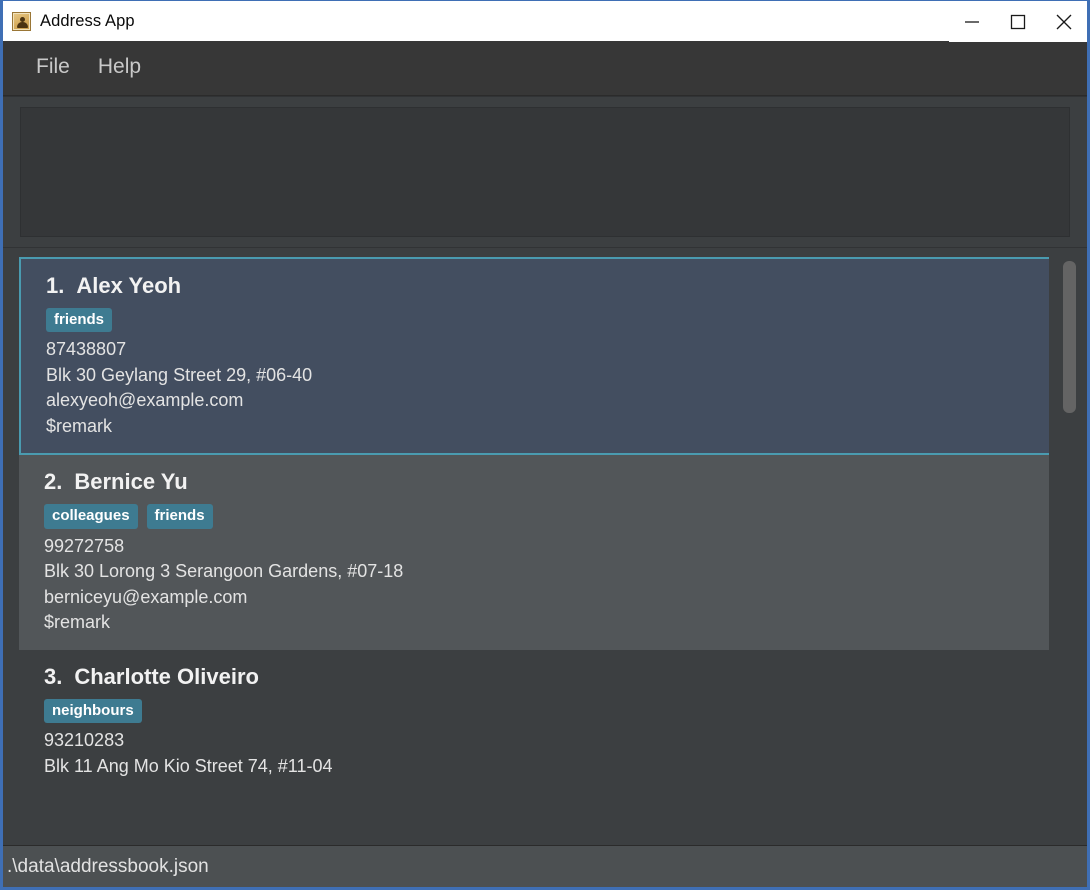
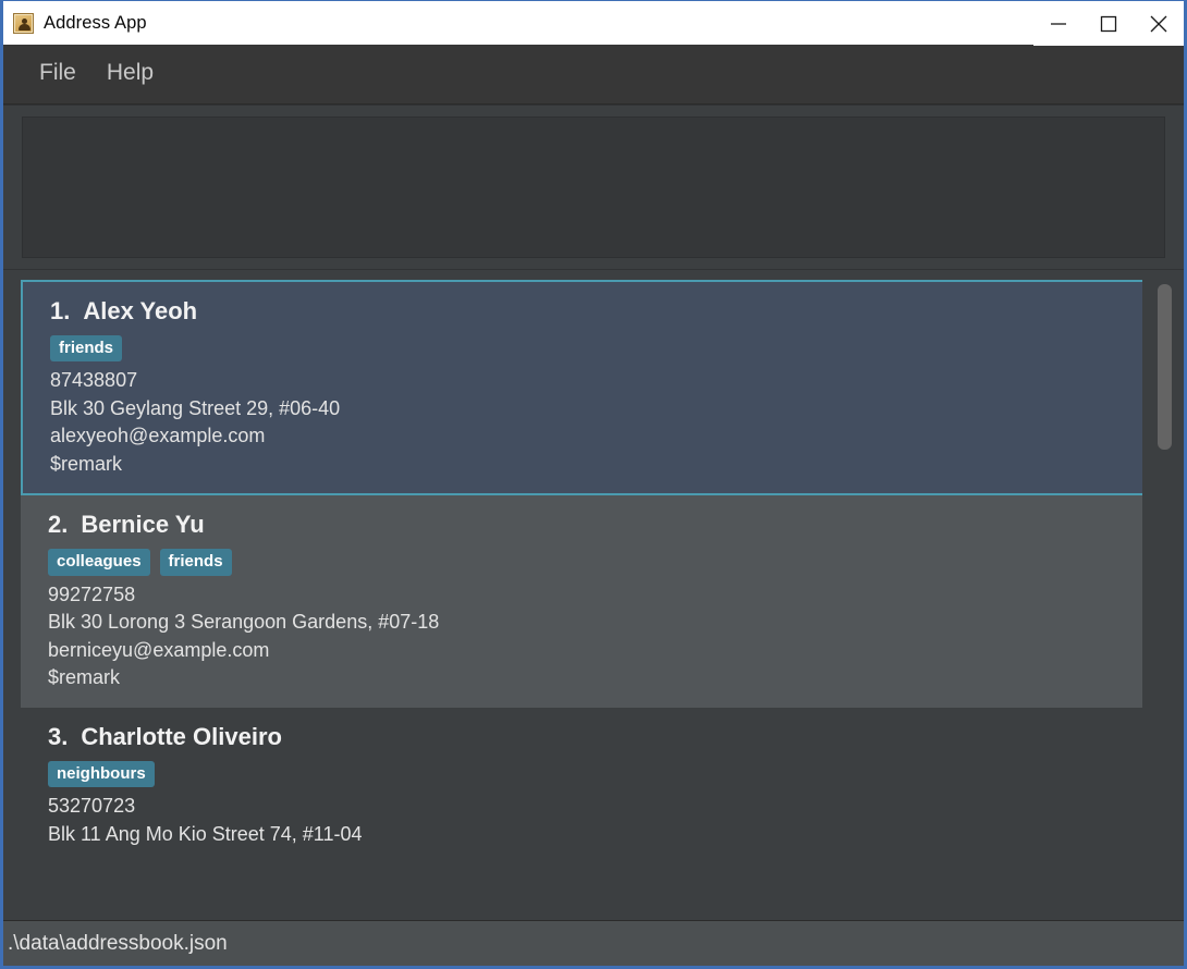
  Address App
  File
  Help
  1.
  Alex Yeoh
  friends
  87438807
  Blk 30 Geylang Street 29, #06-40
  alexyeoh@example.com
  $remark
  2.
  Bernice Yu
  colleagues
  friends
  99272758
  Blk 30 Lorong 3 Serangoon Gardens, #07-18
  berniceyu@example.com
  $remark
  3.
  Charlotte Oliveiro
  neighbours
- 93210283
+ 53270723
  Blk 11 Ang Mo Kio Street 74, #11-04
  .\data\addressbook.json
